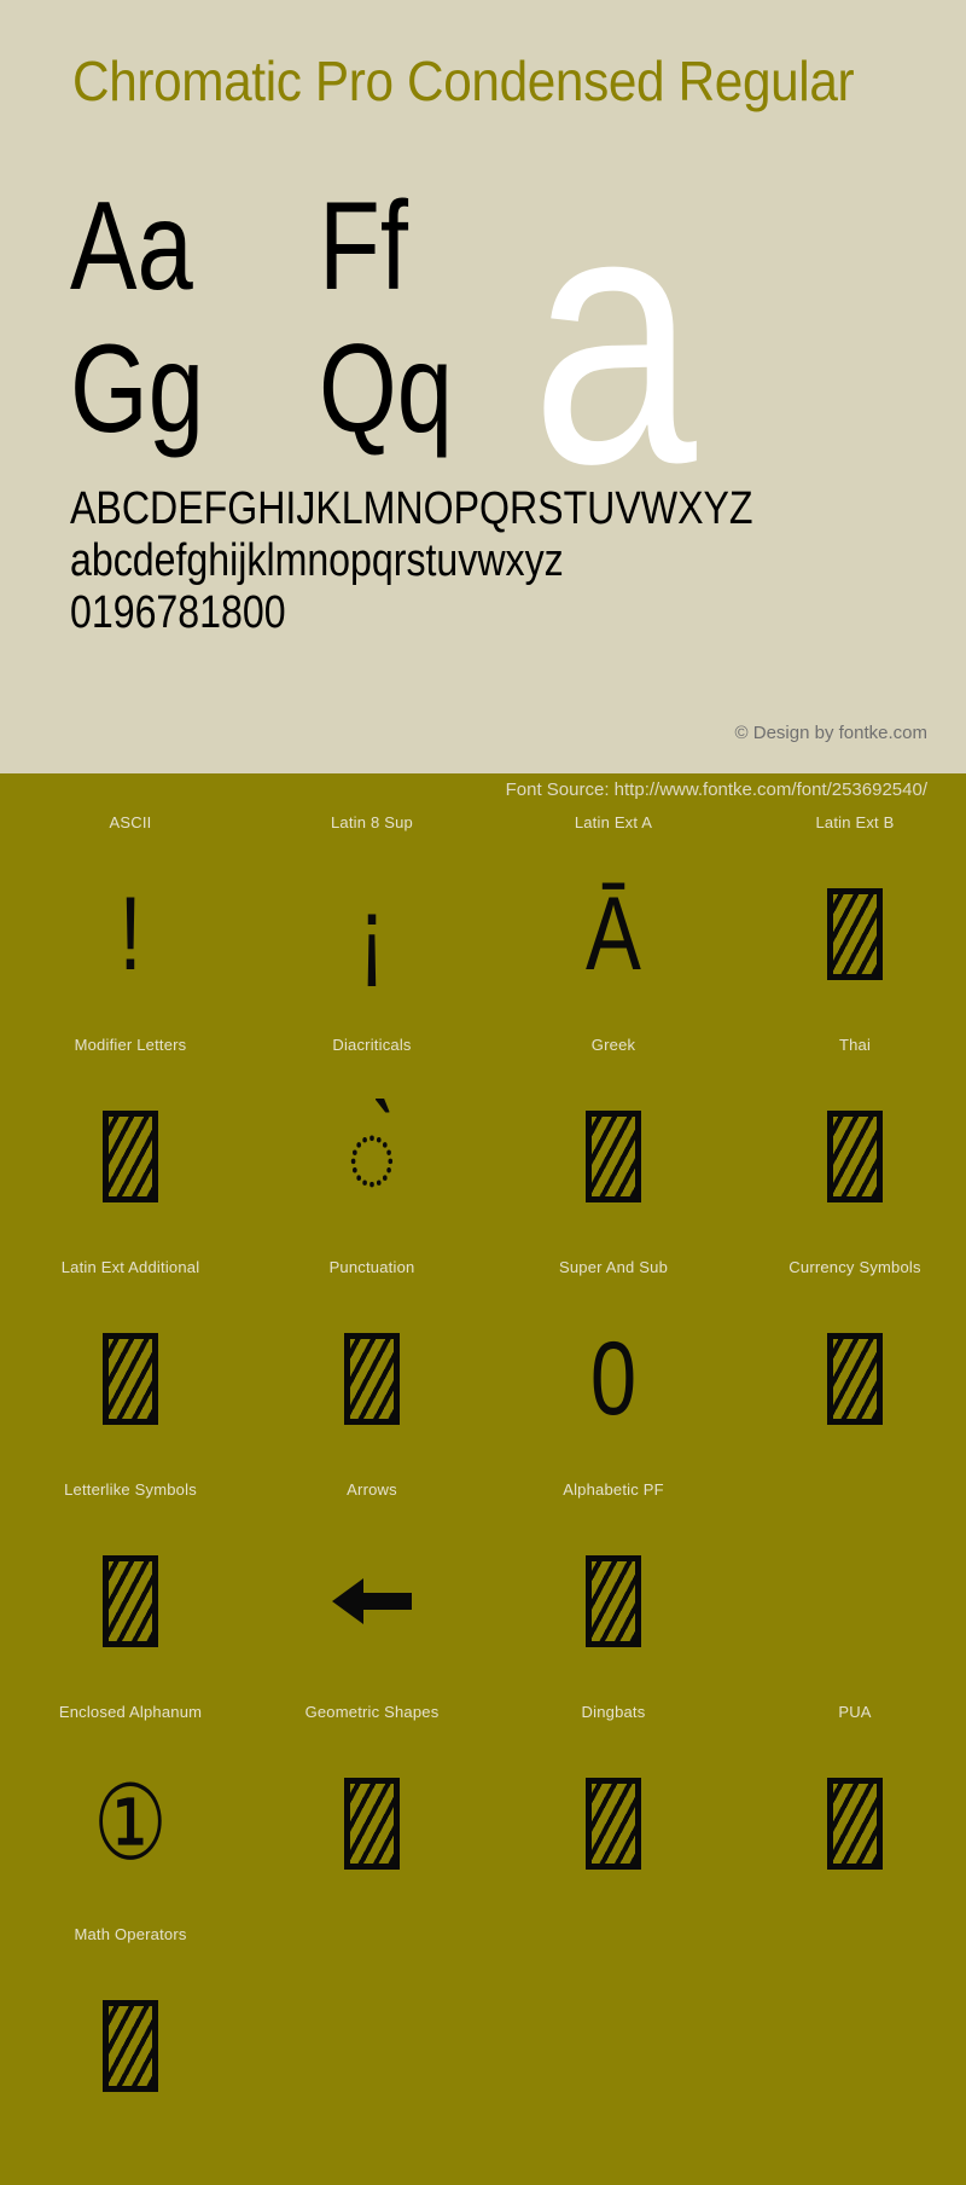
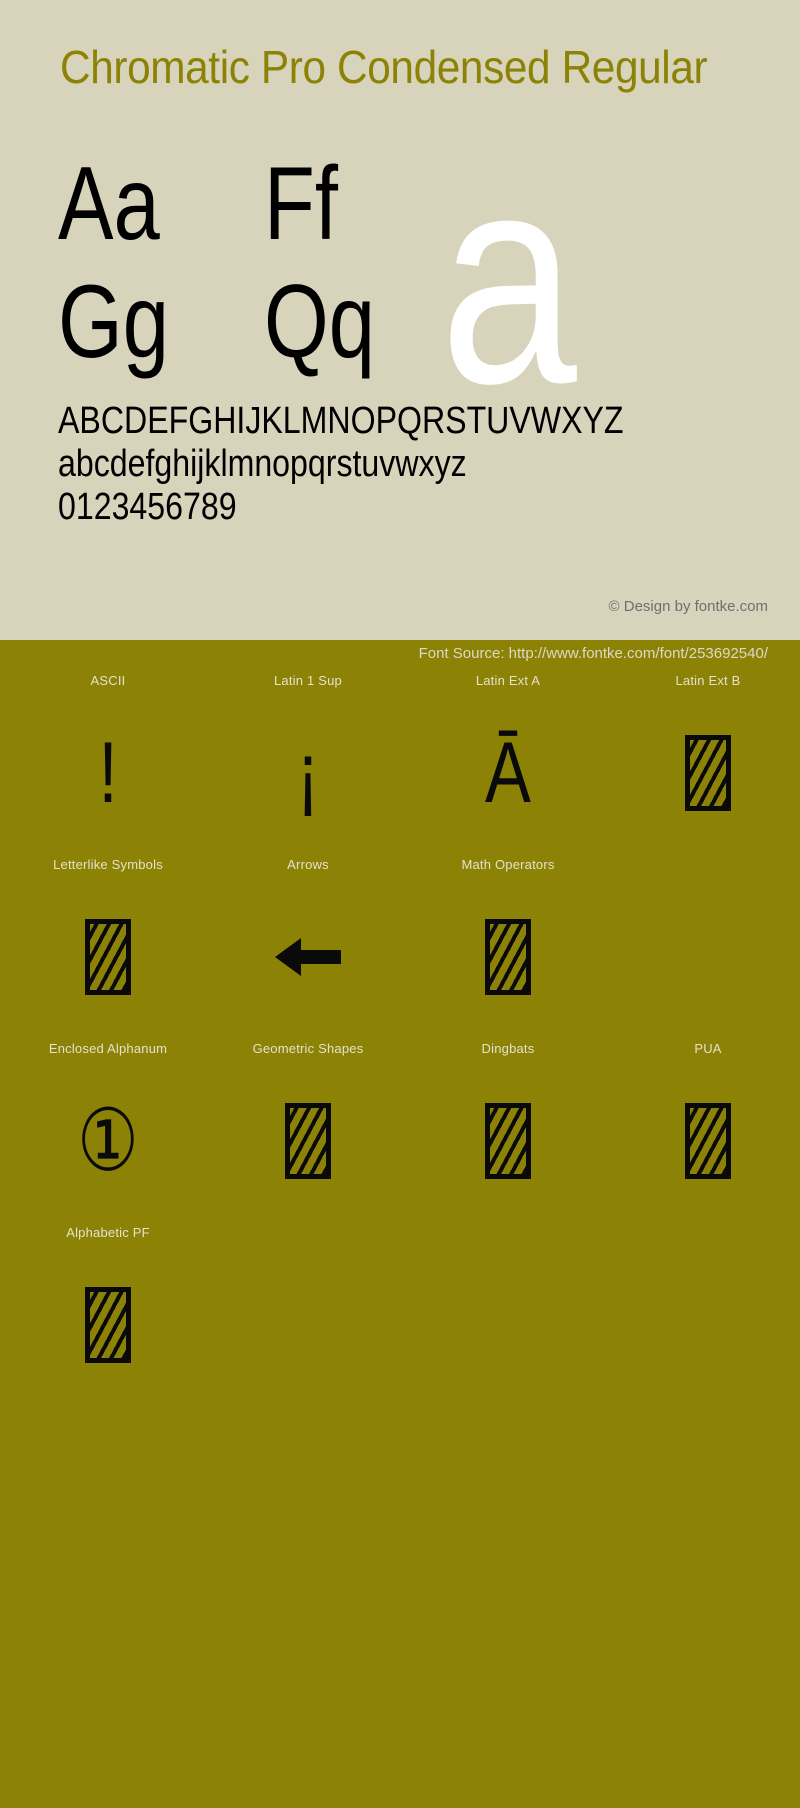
  Chromatic Pro Condensed Regular
  Aa
  Ff
  Gg
  Qq
  a
  ABCDEFGHIJKLMNOPQRSTUVWXYZ
  abcdefghijklmnopqrstuvwxyz
- 0196781800
+ 0123456789
  © Design by fontke.com
  Font Source: http://www.fontke.com/font/253692540/
  ASCII
  !
- Latin 8 Sup
+ Latin 1 Sup
  ¡
  Latin Ext A
  Ā
  Latin Ext B
- Modifier Letters
- Diacriticals
- ◌̀
- Greek
- Thai
- Latin Ext Additional
- Punctuation
- Super And Sub
- 0
- Currency Symbols
  Letterlike Symbols
  Arrows
- Alphabetic PF
+ Math Operators
  Enclosed Alphanum
  ①
  Geometric Shapes
  Dingbats
  PUA
- Math Operators
+ Alphabetic PF
